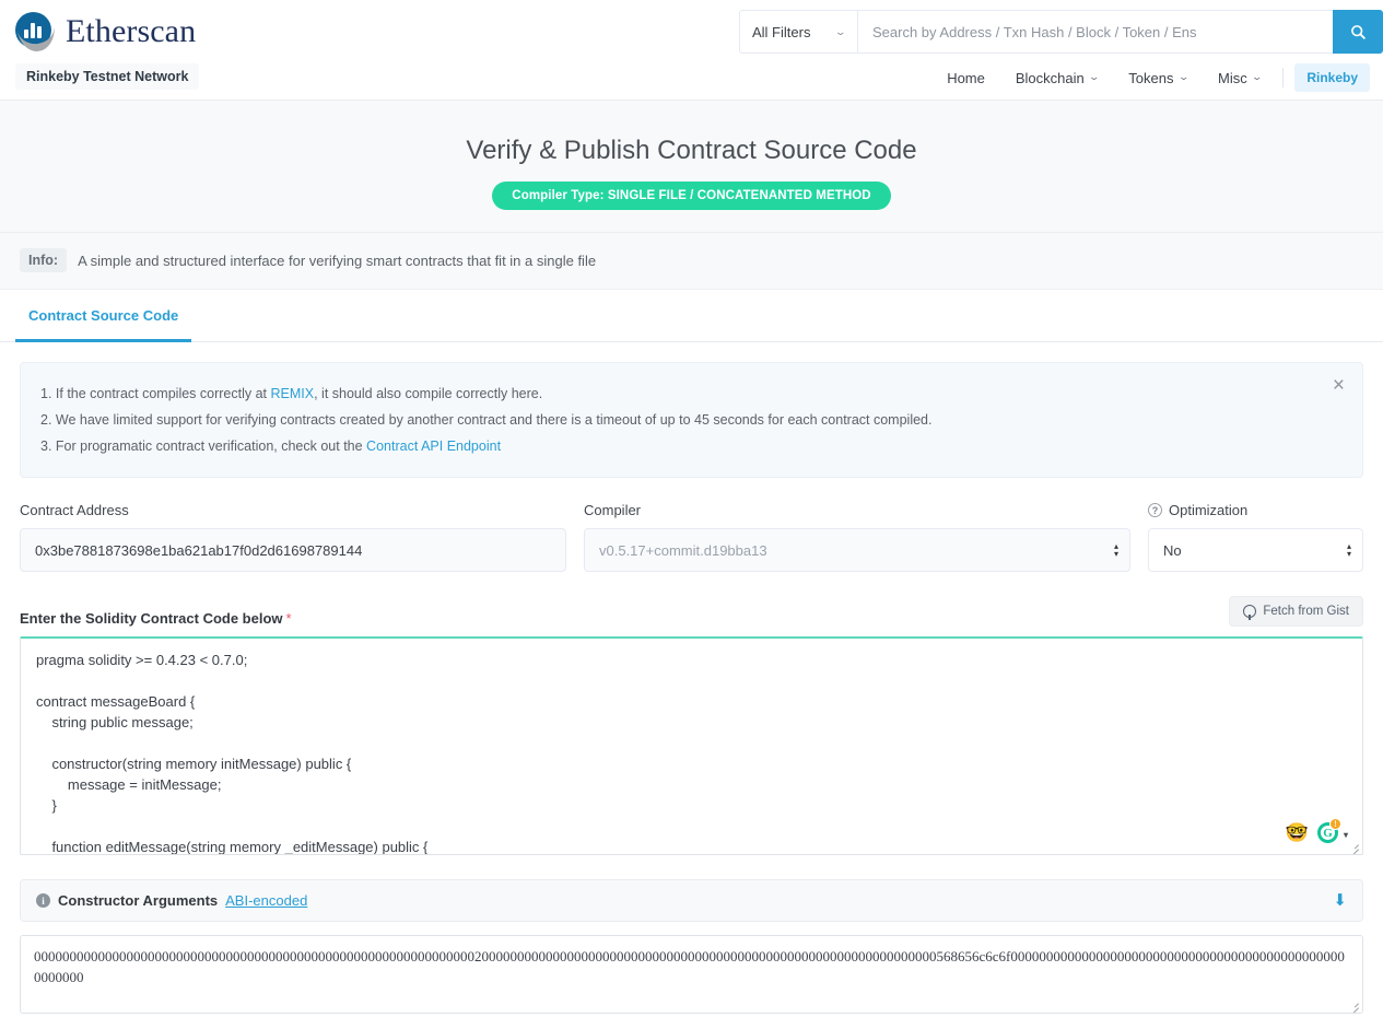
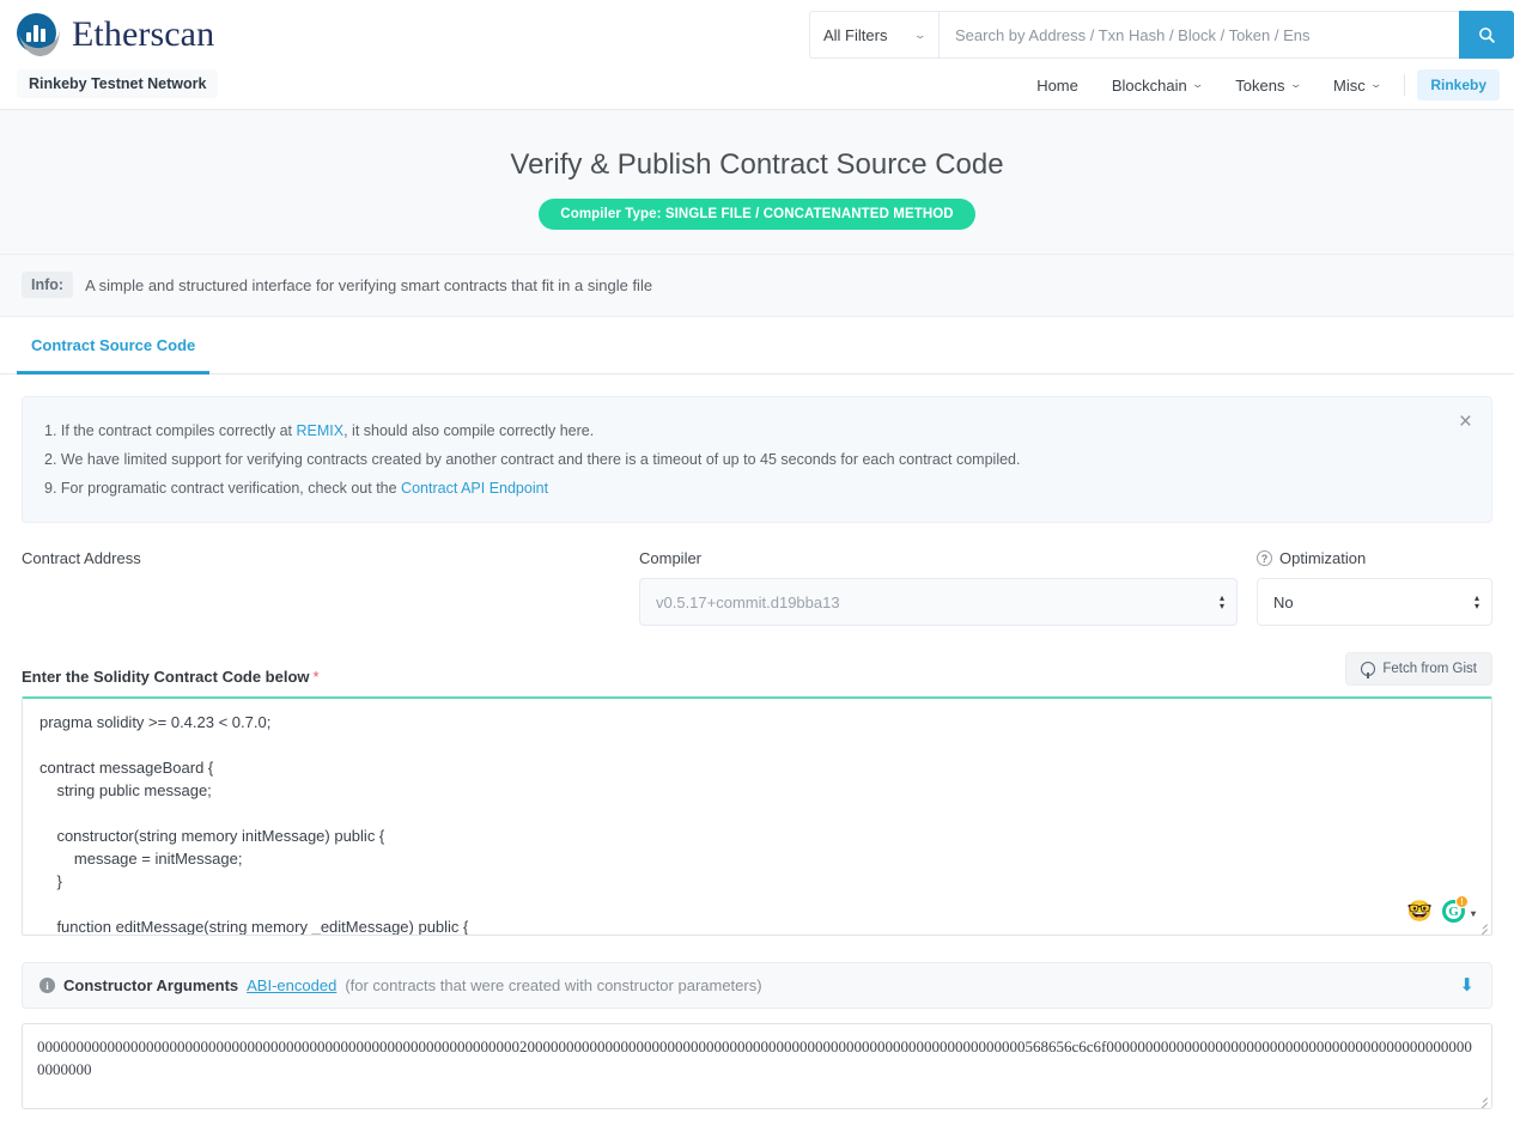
  Etherscan
  Rinkeby Testnet Network
  All Filters
  ⌄
  Search by Address / Txn Hash / Block / Token / Ens
  Home
  Blockchain
  ⌄
  Tokens
  ⌄
  Misc
  ⌄
  Rinkeby
  Verify & Publish Contract Source Code
  Compiler Type: SINGLE FILE / CONCATENANTED METHOD
  Info:
  A simple and structured interface for verifying smart contracts that fit in a single file
  Contract Source Code
  ×
  1. If the contract compiles correctly at REMIX, it should also compile correctly here.
  2. We have limited support for verifying contracts created by another contract and there is a timeout of up to 45 seconds for each contract compiled.
- 3. For programatic contract verification, check out the Contract API Endpoint
+ 9. For programatic contract verification, check out the Contract API Endpoint
  Contract Address
- 0x3be7881873698e1ba621ab17f0d2d61698789144
  Compiler
  v0.5.17+commit.d19bba13
  ▴
  ▾
  ?
  Optimization
  No
  ▴
  ▾
  Enter the Solidity Contract Code below *
  Fetch from Gist
  pragma solidity >= 0.4.23 < 0.7.0;
  contract messageBoard {
  string public message;
  constructor(string memory initMessage) public {
  message = initMessage;
  }
  🤓
  G
  !
  ▾
  i
  Constructor Arguments
  ABI-encoded
+ (for contracts that were created with constructor parameters)
  ⬇
